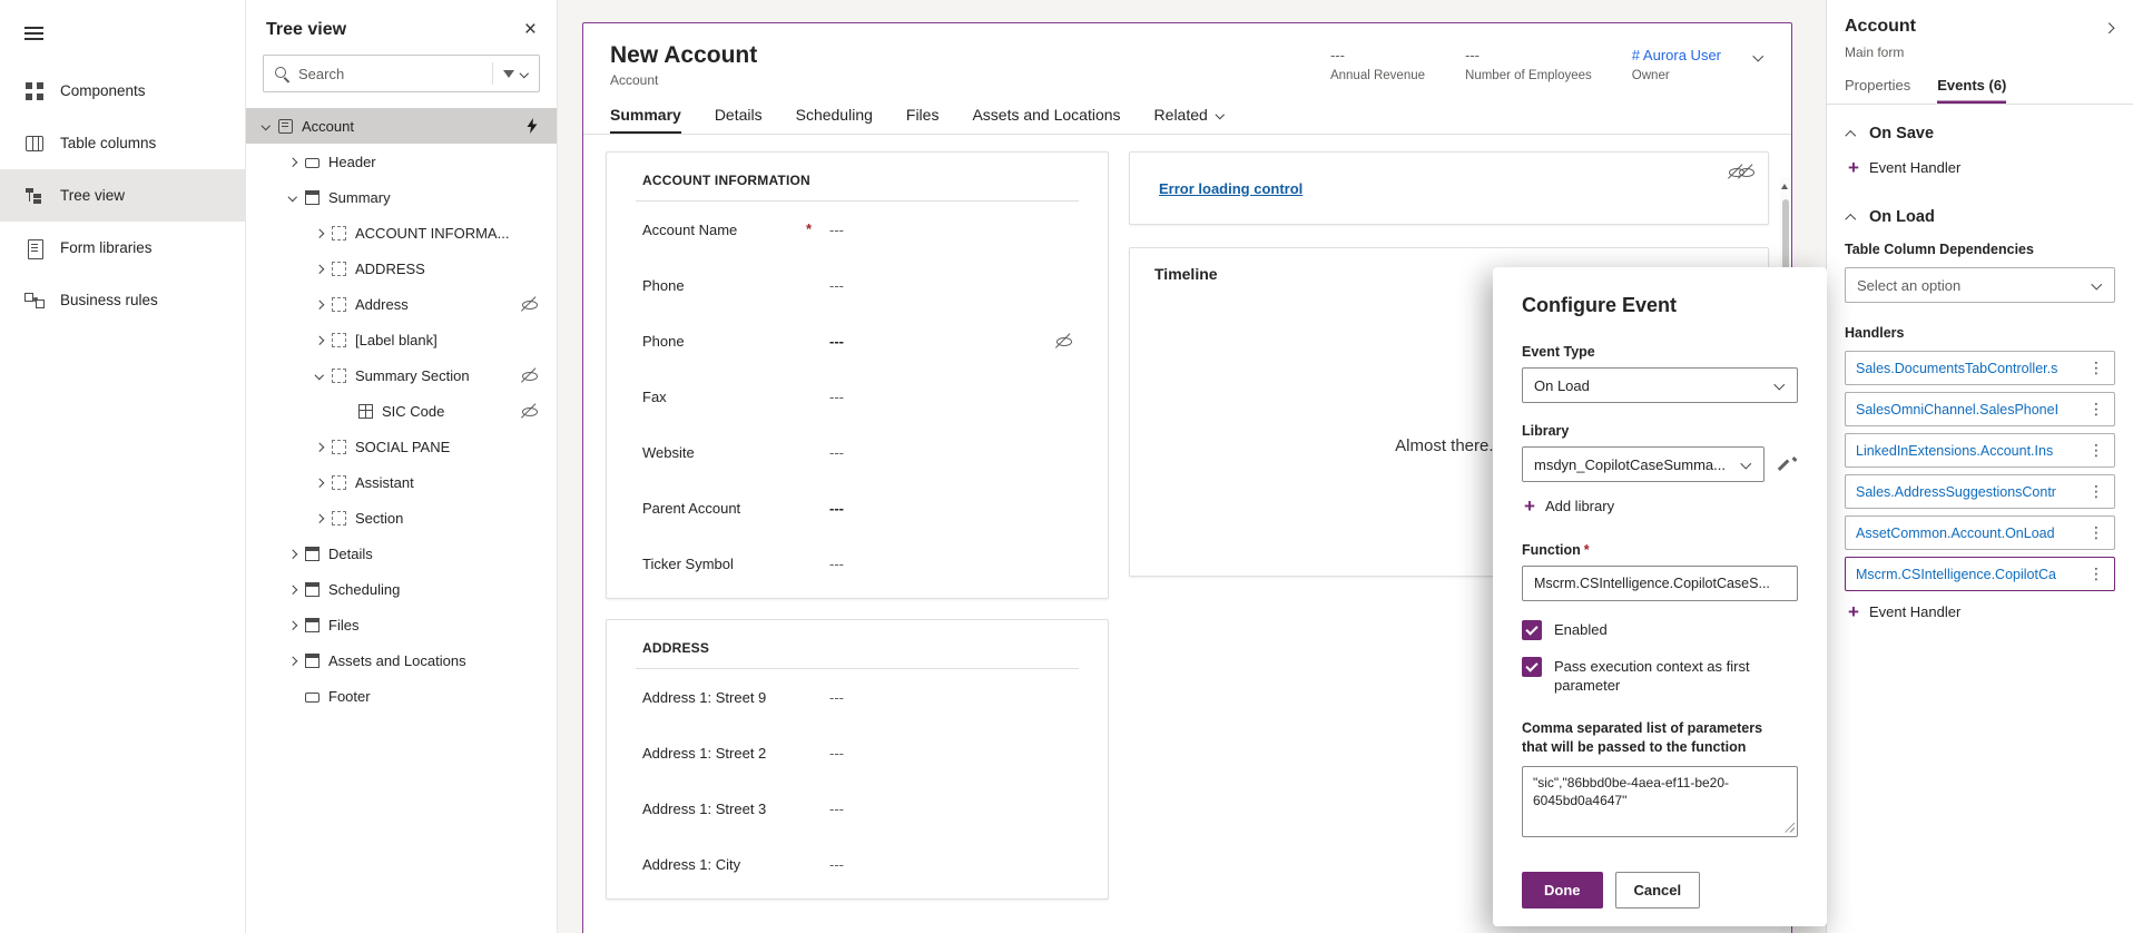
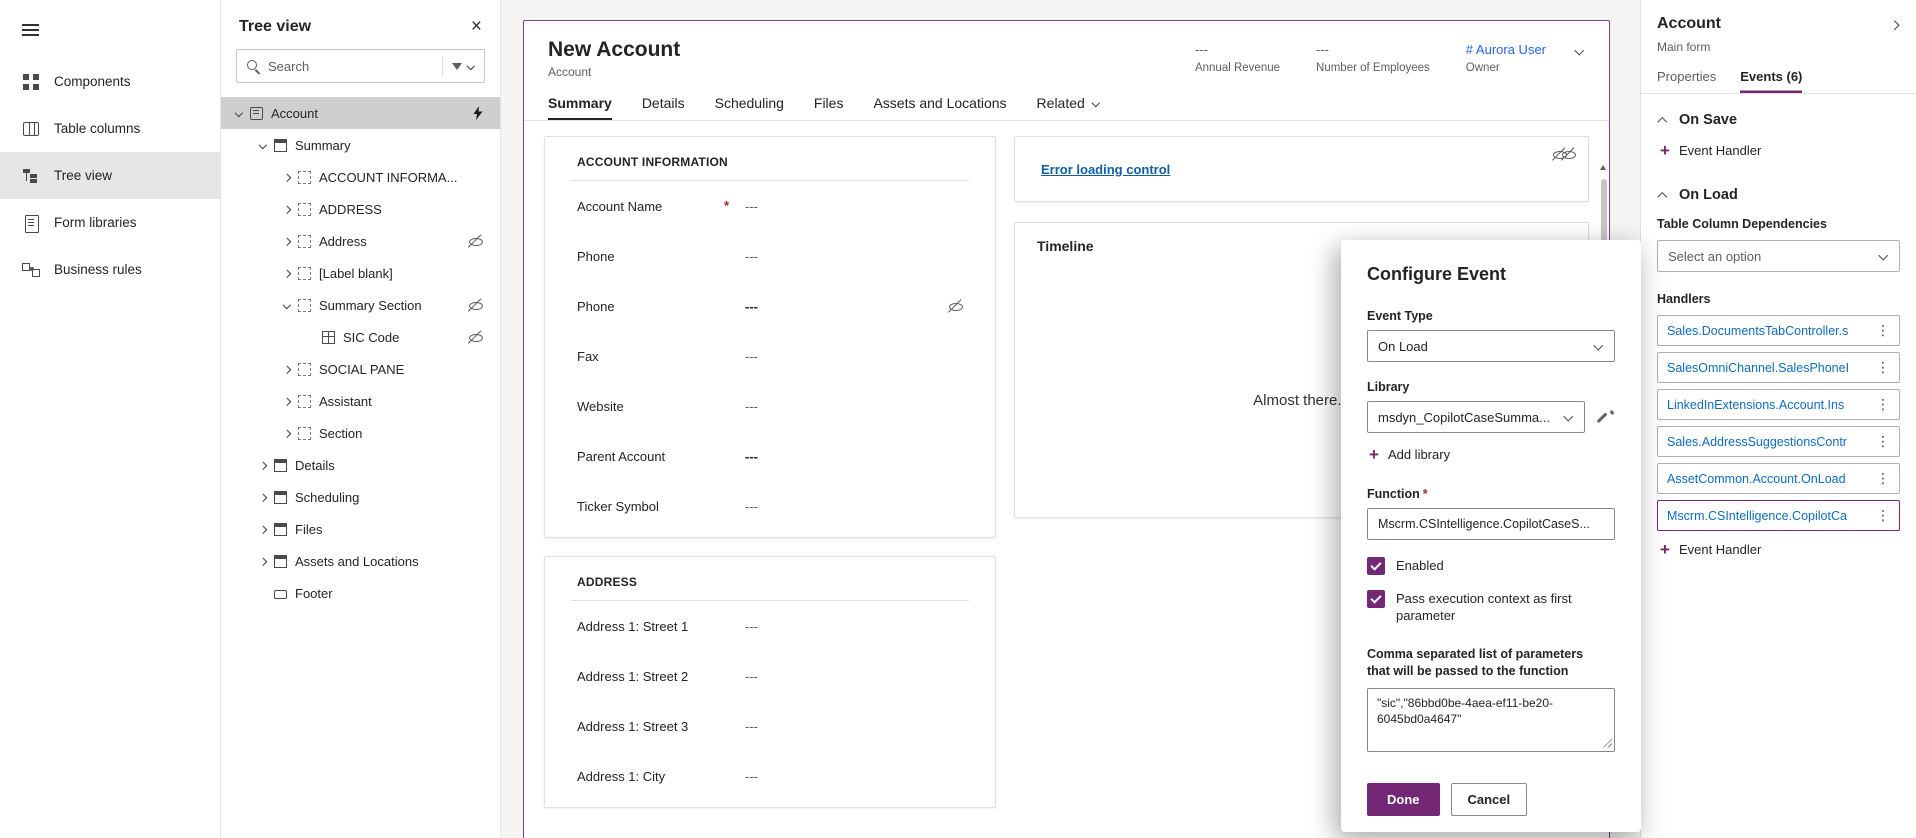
  Components
  Table columns
  Tree view
  Form libraries
  Business rules
  Tree view
  ×
  Search
  Account
- Header
  Summary
  ACCOUNT INFORMA...
  ADDRESS
  Address
  [Label blank]
  Summary Section
  SIC Code
  SOCIAL PANE
  Assistant
  Section
  Details
  Scheduling
  Files
  Assets and Locations
  Footer
  New Account
  Account
  ---
  Annual Revenue
  ---
  Number of Employees
  # Aurora User
  Owner
  Summary
  Details
  Scheduling
  Files
  Assets and Locations
  Related
  ACCOUNT INFORMATION
  Account Name
  *
  ---
  Phone
  ---
  Phone
  ---
  Fax
  ---
  Website
  ---
  Parent Account
  ---
  Ticker Symbol
  ---
  ADDRESS
- Address 1: Street 9
+ Address 1: Street 1
  ---
  Address 1: Street 2
  ---
  Address 1: Street 3
  ---
  Address 1: City
  ---
  Error loading control
  Timeline
  Almost there.
  Account
  Main form
  Properties
  Events (6)
  On Save
  +
  Event Handler
  On Load
  Table Column Dependencies
  Select an option
  Handlers
  Sales.DocumentsTabController.s
  ⋮
  SalesOmniChannel.SalesPhoneI
  ⋮
  LinkedInExtensions.Account.Ins
  ⋮
  Sales.AddressSuggestionsContr
  ⋮
  AssetCommon.Account.OnLoad
  ⋮
  Mscrm.CSIntelligence.CopilotCa
  ⋮
  +
  Event Handler
  Configure Event
  Event Type
  On Load
  Library
  msdyn_CopilotCaseSumma...
  +
  Add library
  Function *
  Mscrm.CSIntelligence.CopilotCaseS...
  Enabled
  Pass execution context as first parameter
  Comma separated list of parameters that will be passed to the function
  Done
  Cancel
